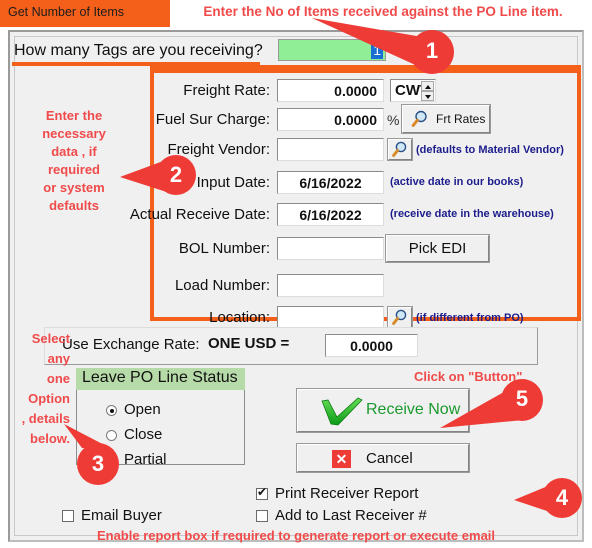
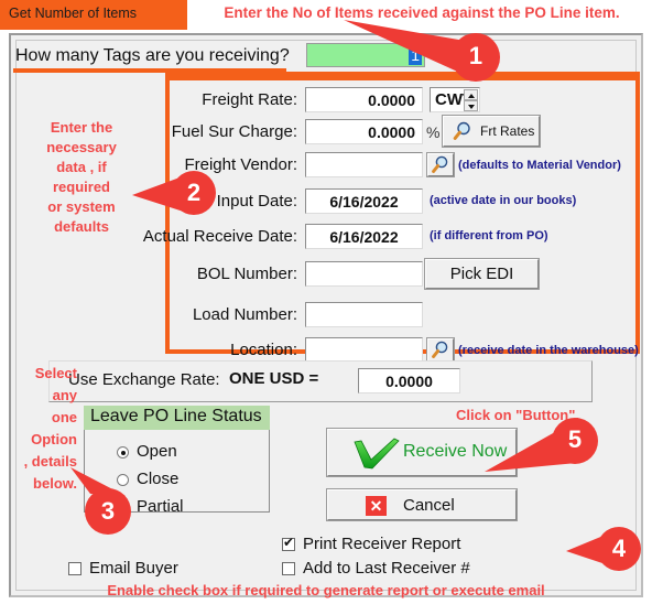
  Get Number of Items
  Enter the No of Items received against the PO Line item.
  How many Tags are you receiving?
  1
  Freight Rate:
  0.0000
  Fuel Sur Charge:
  0.0000
  %
  Frt Rates
  Freight Vendor:
  (defaults to Material Vendor)
  Input Date:
  6/16/2022
  (active date in our books)
  Actual Receive Date:
  6/16/2022
- (receive date in the warehouse)
+ (if different from PO)
  BOL Number:
  Pick EDI
  Load Number:
  Location:
- (if different from PO)
+ (receive date in the warehouse)
  Use Exchange Rate:
  ONE USD =
  0.0000
  Leave PO Line Status
  Open
  Close
  Partial
  Receive Now
  ✕
  Cancel
  Print Receiver Report
  Add to Last Receiver #
  Email Buyer
  Enter the
  necessary
  data , if
  required
  or system
  defaults
  Select
  any
  one
  Option
  , details
  below.
  Click on "Button".
- Enable report box if required to generate report or execute email
+ Enable check box if required to generate report or execute email
  1
  2
  3
  4
  5
